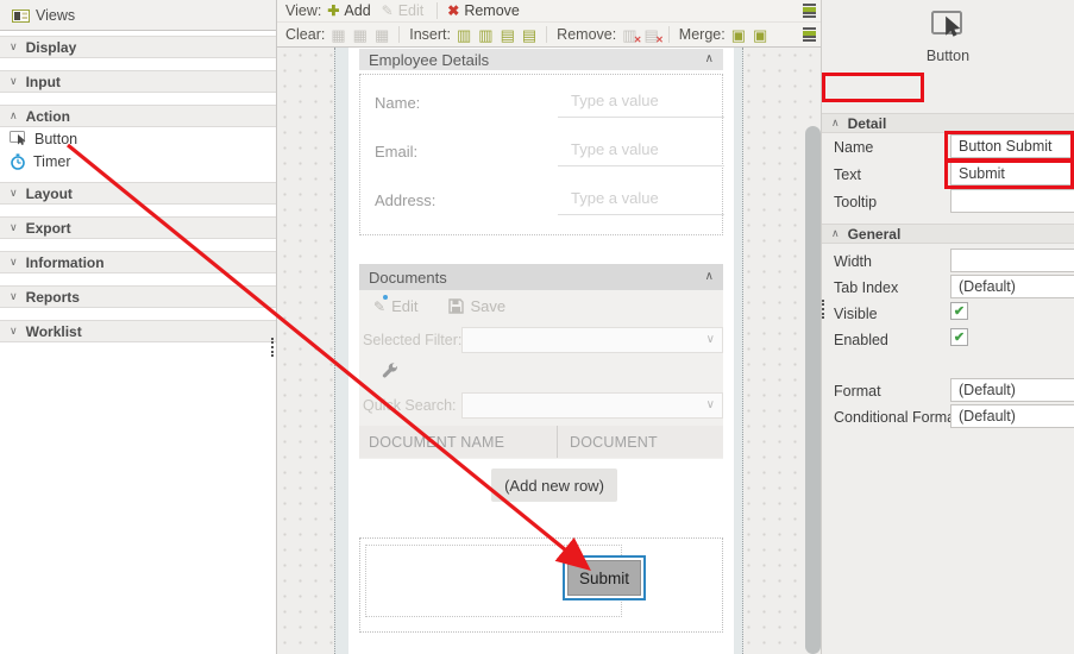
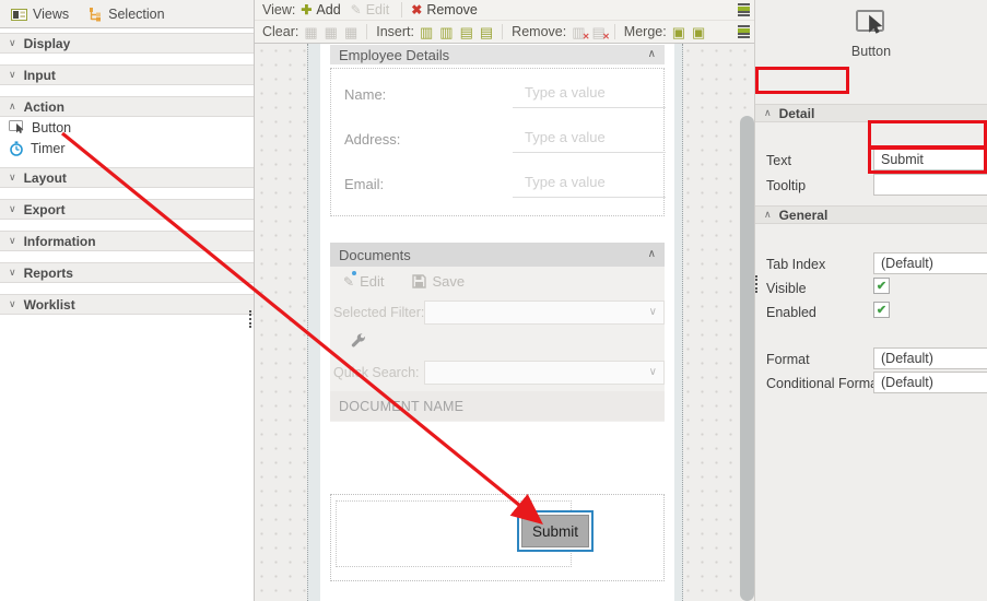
  Views
+ Selection
  ∨
  Display
  ∨
  Input
  ∧
  Action
  Button
  Timer
  ∨
  Layout
  ∨
  Export
  ∨
  Information
  ∨
  Reports
  ∨
  Worklist
  View:
  ✚
  Add
  ✎
  Edit
  ✖
  Remove
  Clear:
  ▦
  ▦
  ▦
  Insert:
  ▥
  ▥
  ▤
  ▤
  Remove:
  ▥
  ✕
  ▤
  ✕
  Merge:
  ▣
  ▣
  Employee Details
  ∧
  Name:
  Type a value
- Email:
+ Address:
  Type a value
- Address:
+ Email:
  Type a value
  Documents
  ∧
  ✎
  Edit
  Save
  Selected Filter:
  ∨
  Quik Search:
  ∨
  DOCUMNT NAME
- DOCUMENT
- (Add new row)
  Submit
  Button
  ∧
  Detail
- Name
- Button Submit
  Text
  Submit
  Tooltip
  ∧
  General
- Width
  Tab Index
  (Default)
  Visible
  ✔
  Enabled
  ✔
  Format
  (Default)
  Conditional Form
  (Default)
